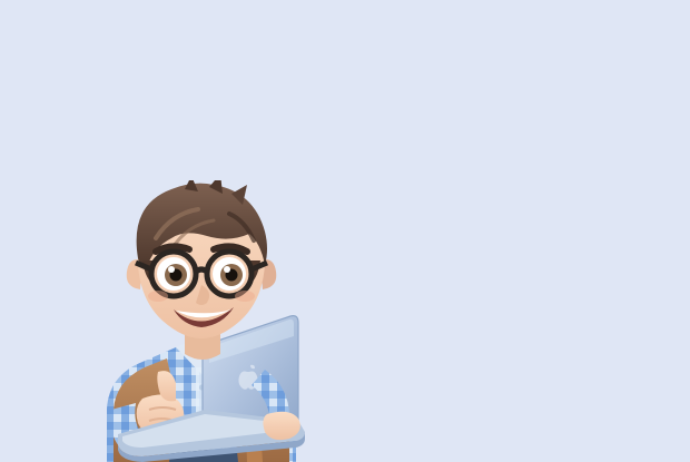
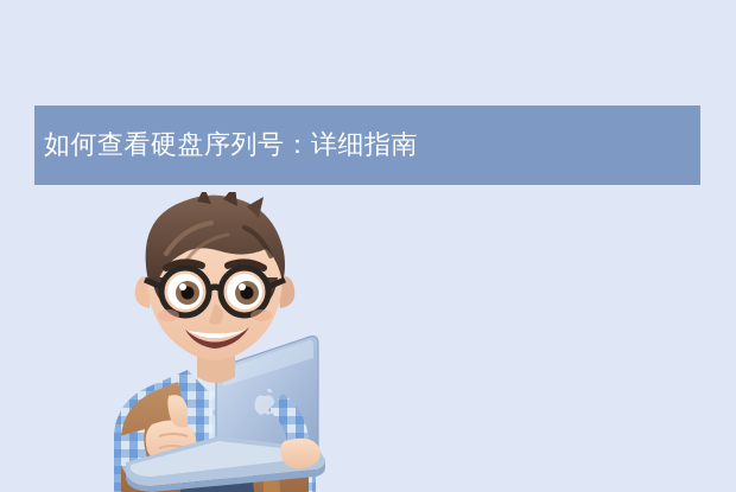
+ 如何查看硬盘序列号：详细指南
